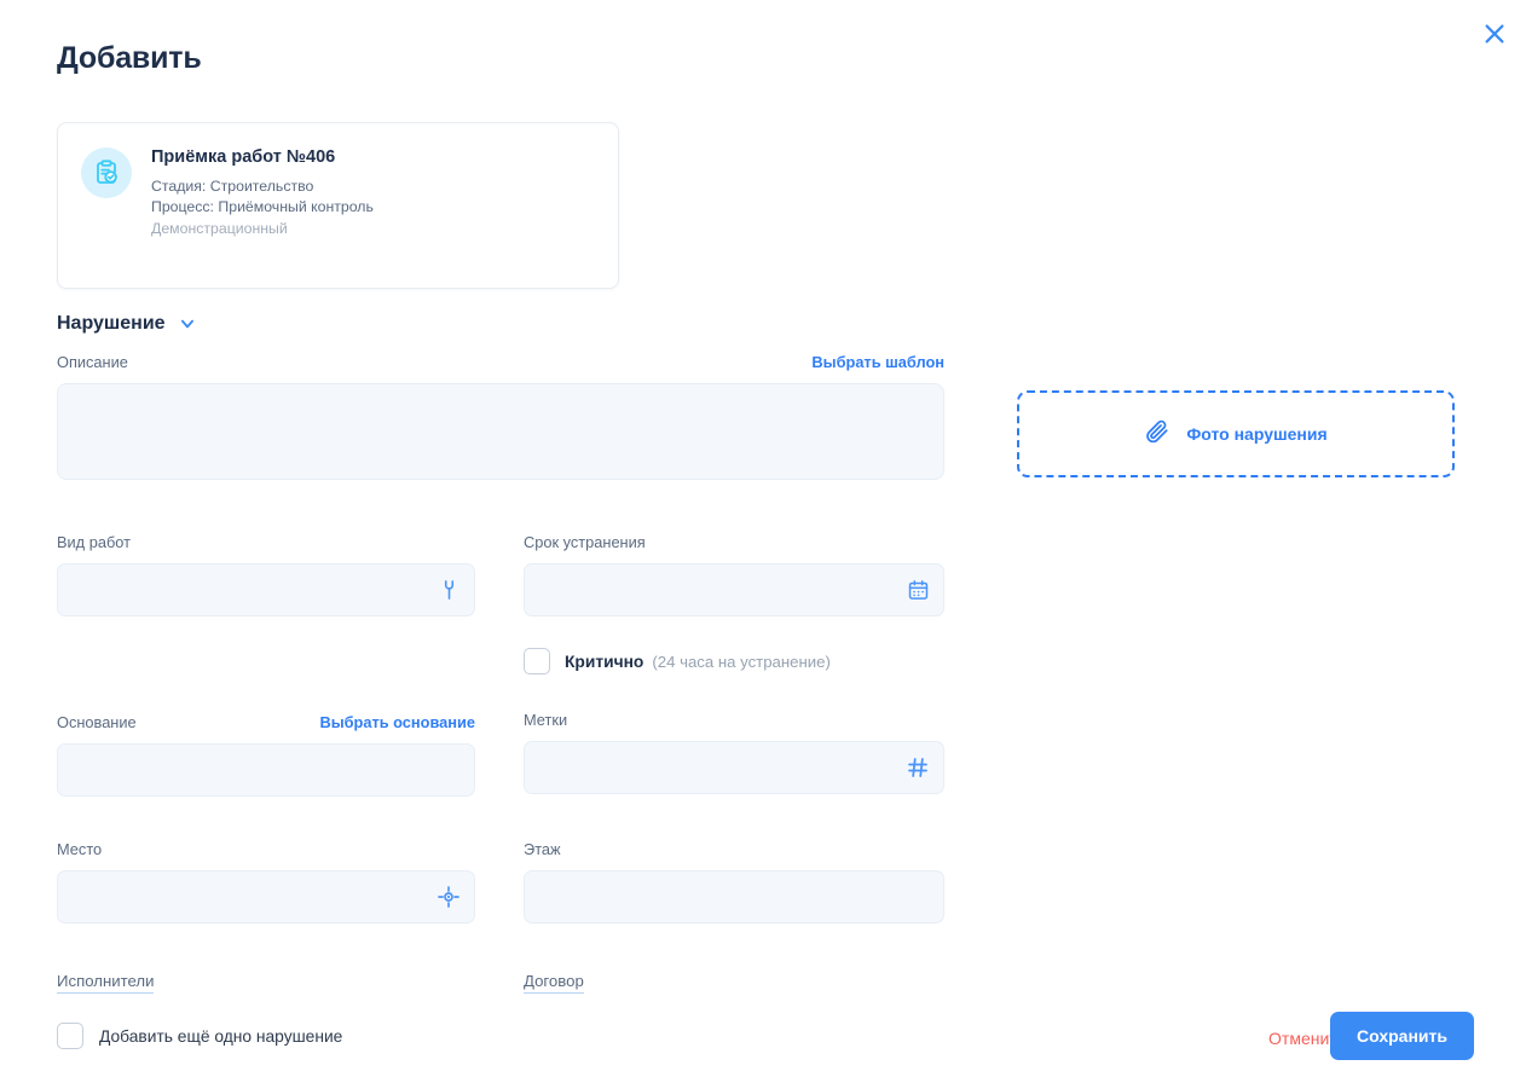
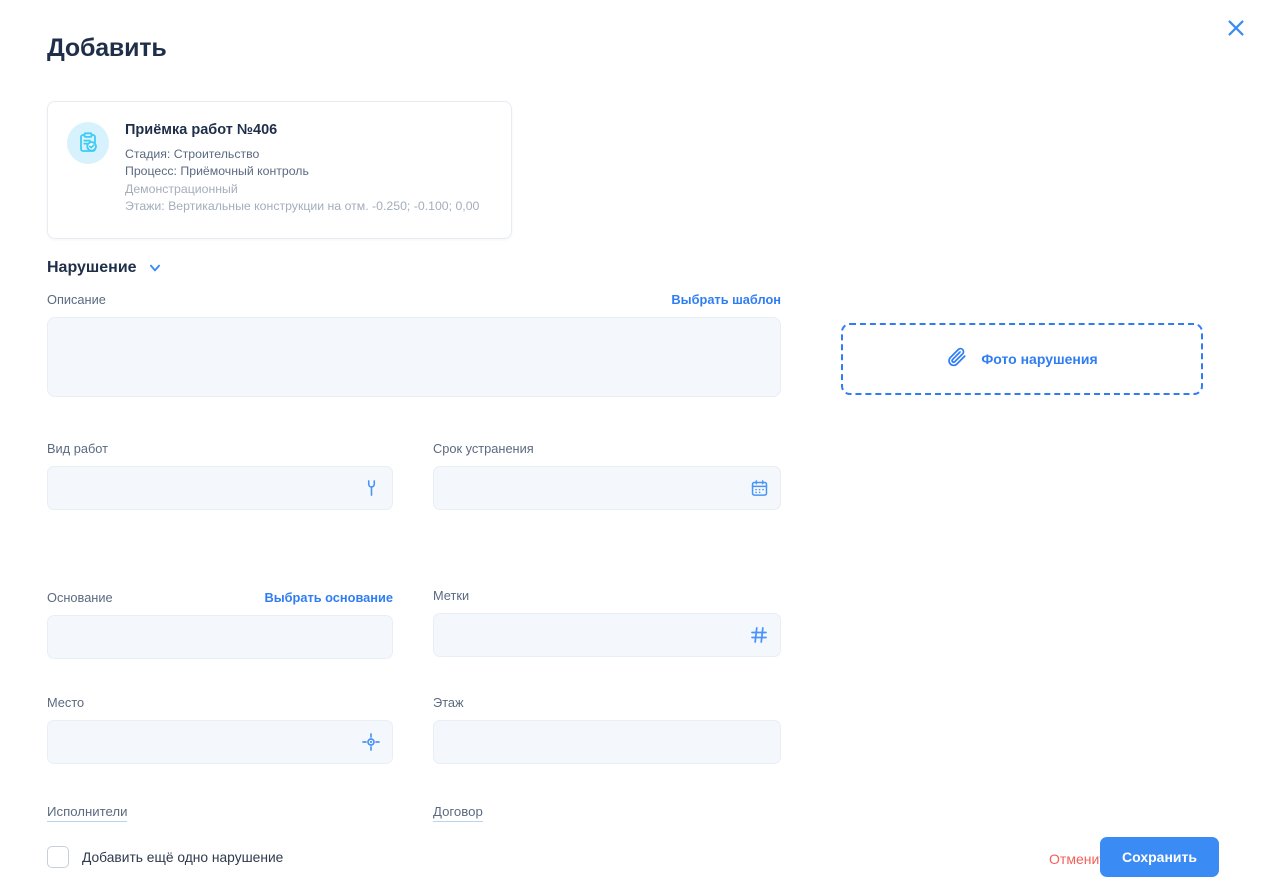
  Добавить
  Приёмка работ №406
  Стадия: Строительство
  Процесс: Приёмочный контроль
  Демонстрационный
+ Этажи: Вертикальные конструкции на отм. -0.250; -0.100; 0,00
  Нарушение
  Описание
  Выбрать шаблон
  Фото нарушения
  Вид работ
  Срок устранения
- Критично
- (24 часа на устранение)
  Основание
  Выбрать основание
  Метки
  Место
  Этаж
  Исполнители
  Договор
  Добавить ещё одно нарушение
  Отмени
  Сохранить
